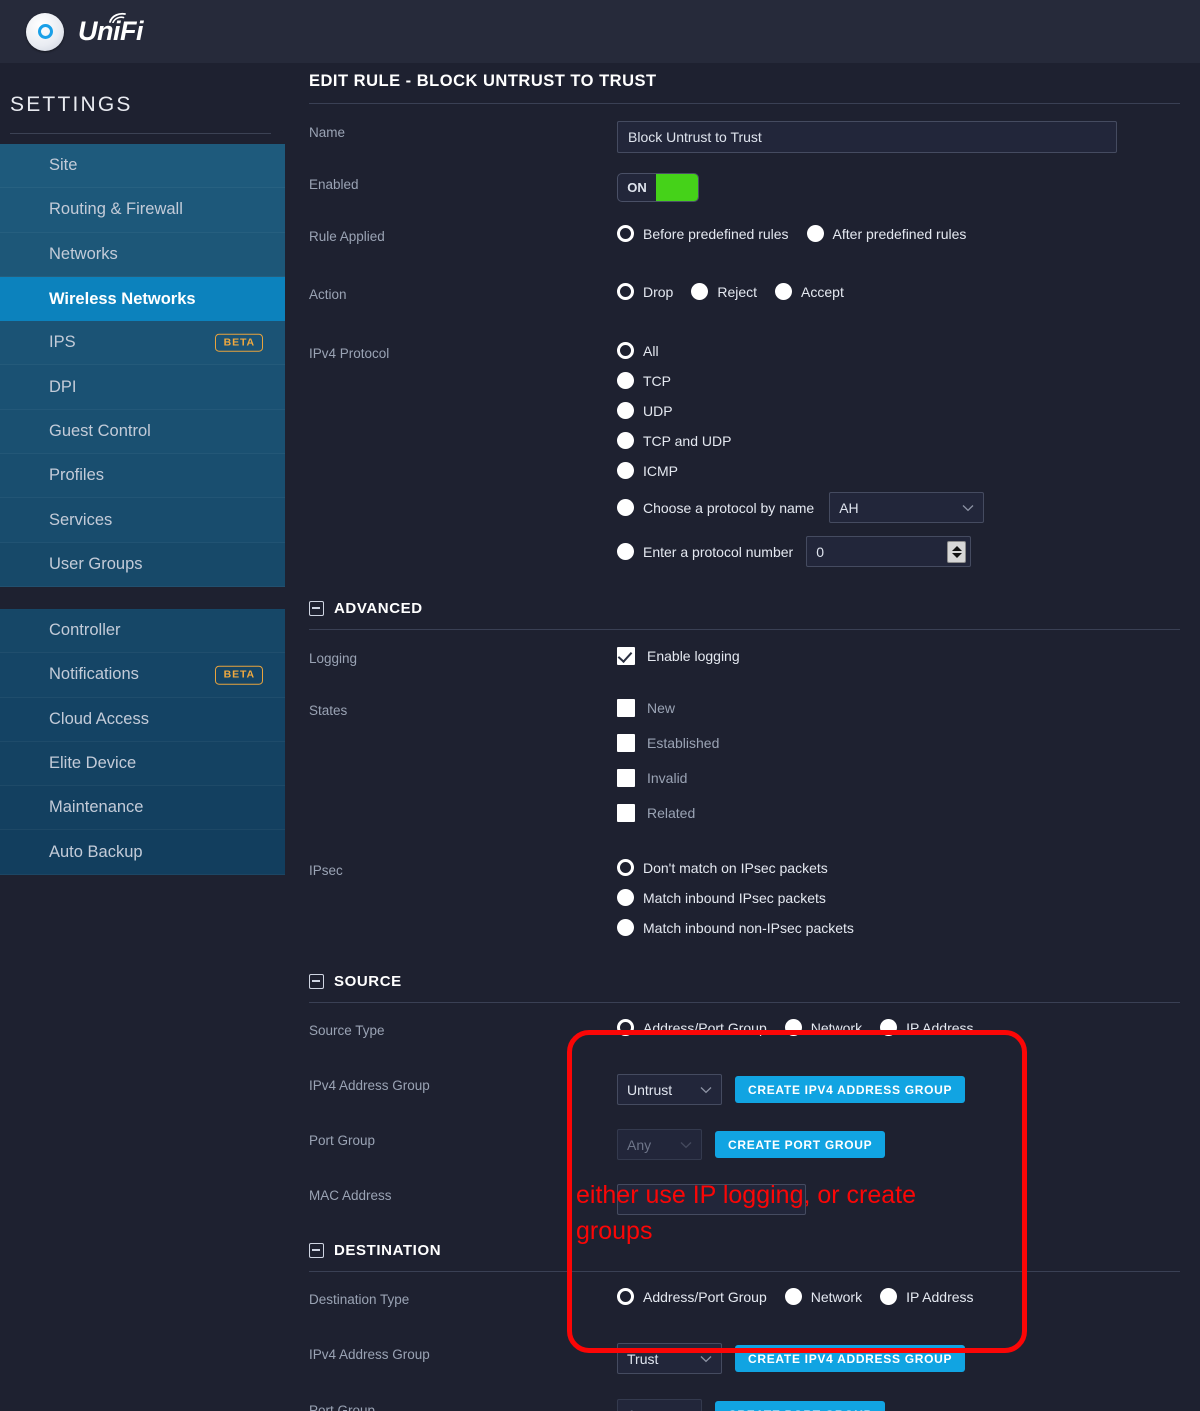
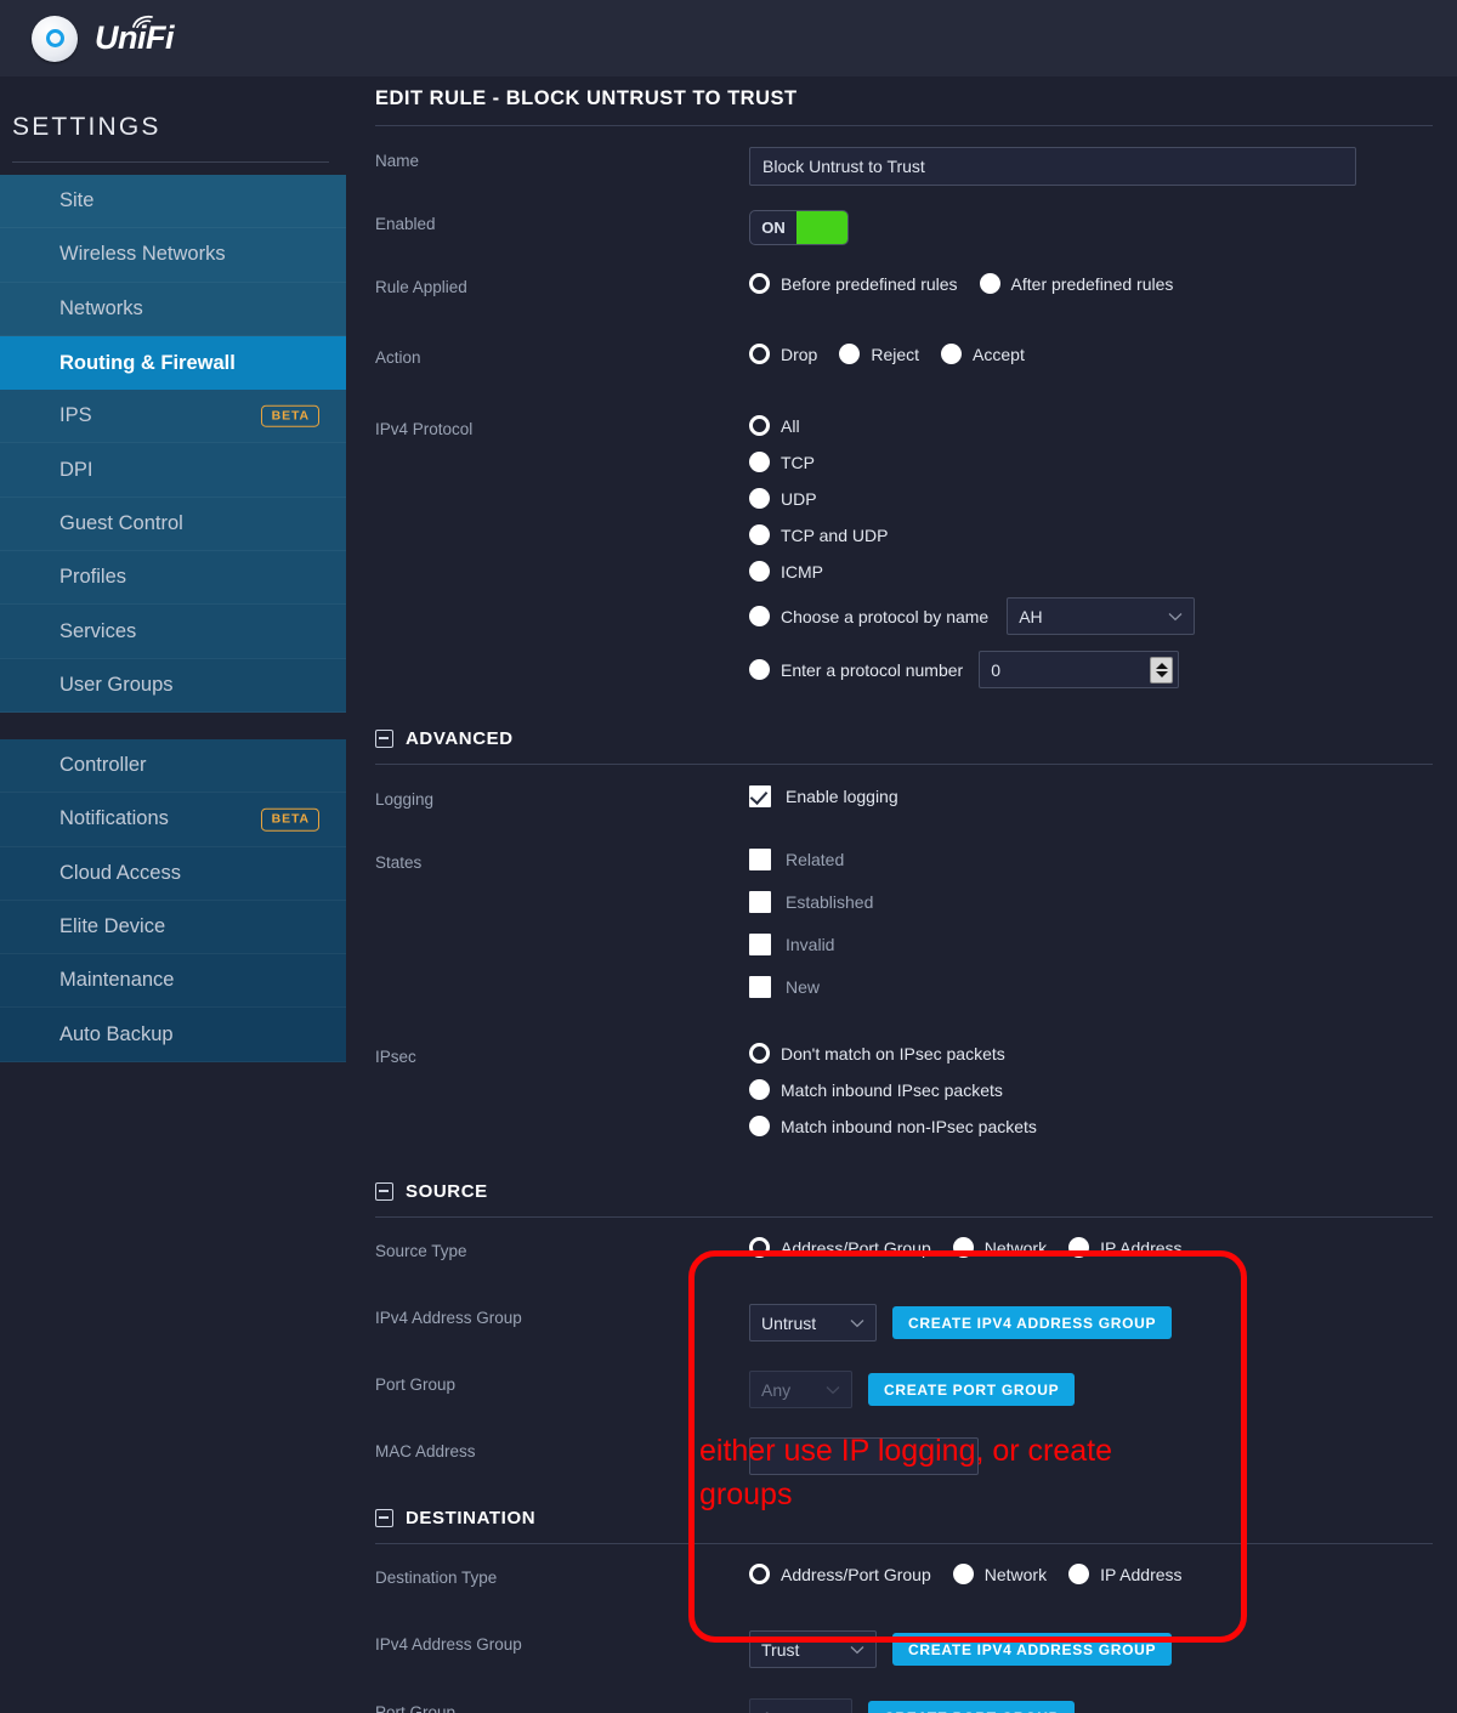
  UniFi
  SETTINGS
  Site
- Routing & Firewall
+ Wireless Networks
  Networks
- Wireless Networks
+ Routing & Firewall
  IPS
  BETA
  DPI
  Guest Control
  Profiles
  Services
  User Groups
  Controller
  Notifications
  BETA
  Cloud Access
  Elite Device
  Maintenance
  Auto Backup
  EDIT RULE - BLOCK UNTRUST TO TRUST
  Name
  Block Untrust to Trust
  Enabled
  ON
  Rule Applied
  Before predefined rules
  After predefined rules
  Action
  Drop
  Reject
  Accept
  IPv4 Protocol
  All
  TCP
  UDP
  TCP and UDP
  ICMP
  Choose a protocol by name
  AH
  Enter a protocol number
  0
  ADVANCED
  Logging
  Enable logging
  States
- New
+ Related
  Established
  Invalid
- Related
+ New
  IPsec
  Don't match on IPsec packets
  Match inbound IPsec packets
  Match inbound non-IPsec packets
  SOURCE
  Source Type
  Address/Port Group
  Network
  IP Address
  IPv4 Address Group
  Untrust
  CREATE IPV4 ADDRESS GROUP
  Port Group
  Any
  CREATE PORT GROUP
  MAC Address
  DESTINATION
  Destination Type
  Address/Port Group
  Network
  IP Address
  IPv4 Address Group
  Trust
  CREATE IPV4 ADDRESS GROUP
  either use IP logging, or create groups
